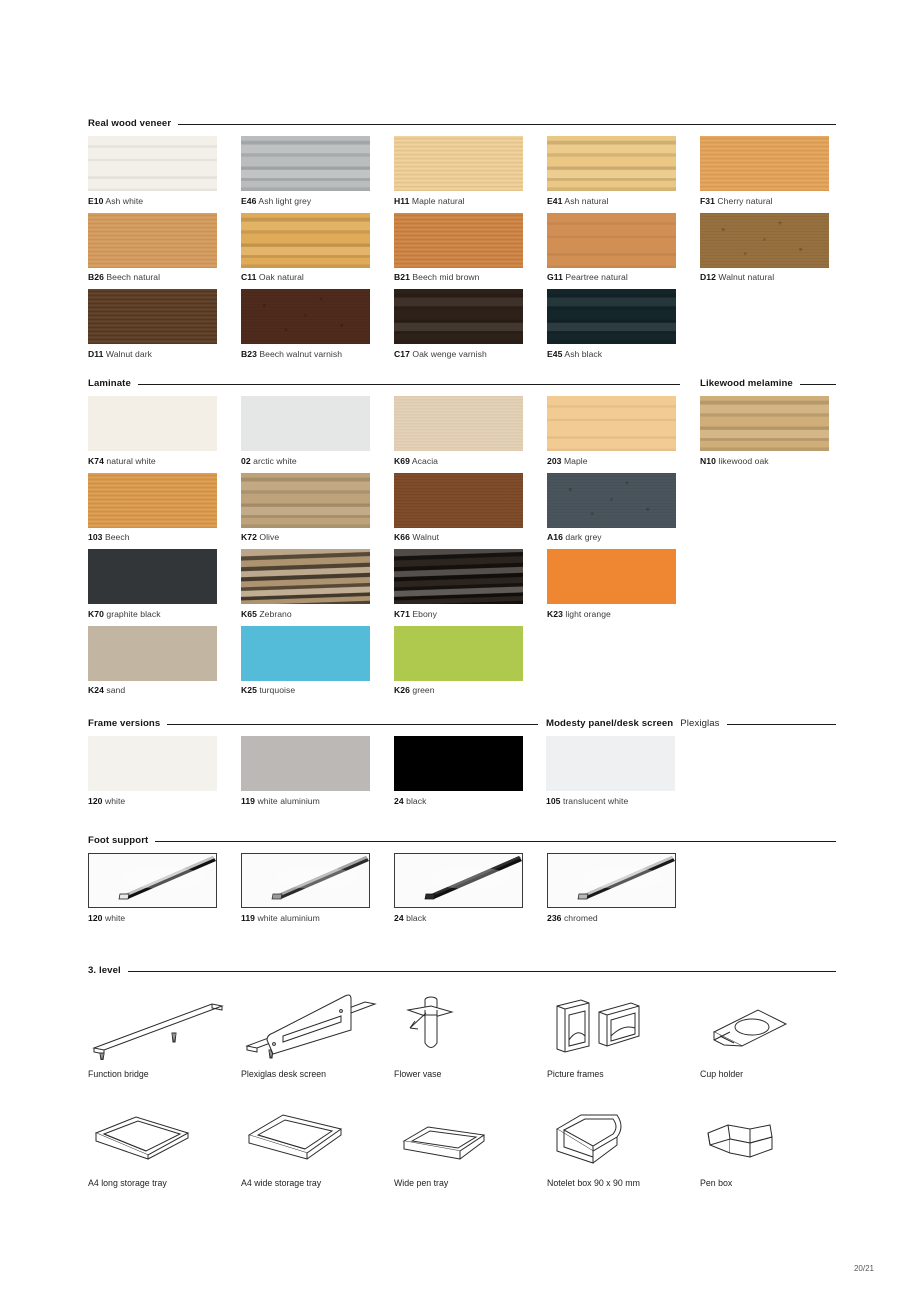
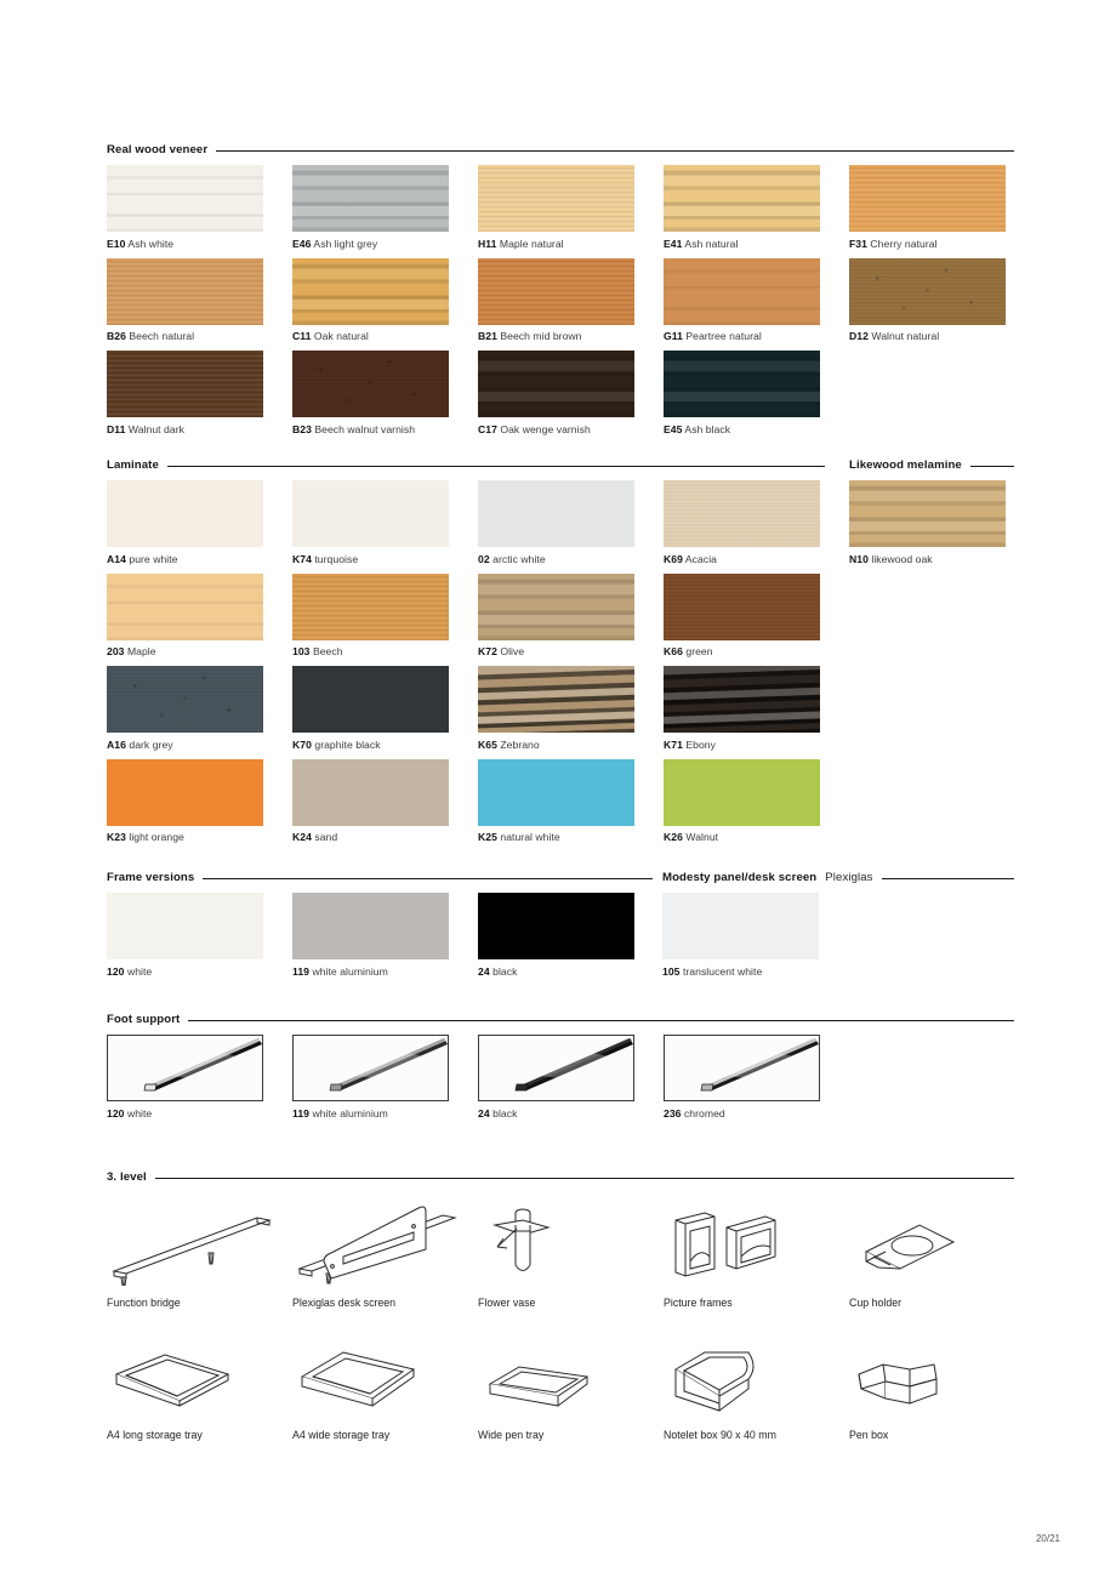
  Real wood veneer
  E10 Ash white
  E46 Ash light grey
  H11 Maple natural
  E41 Ash natural
  F31 Cherry natural
  B26 Beech natural
  C11 Oak natural
  B21 Beech mid brown
  G11 Peartree natural
  D12 Walnut natural
  D11 Walnut dark
  B23 Beech walnut varnish
  C17 Oak wenge varnish
  E45 Ash black
  Laminate
+ A14 pure white
- K74 natural white
+ K74 turquoise
  02 arctic white
  K69 Acacia
  203 Maple
  103 Beech
  K72 Olive
- K66 Walnut
+ K66 green
  A16 dark grey
  K70 graphite black
  K65 Zebrano
  K71 Ebony
  K23 light orange
  K24 sand
- K25 turquoise
+ K25 natural white
- K26 green
+ K26 Walnut
  Likewood melamine
  N10 likewood oak
  Frame versions
  120 white
  119 white aluminium
  24 black
  Modesty panel/desk screen
  Plexiglas
  105 translucent white
  Foot support
  120 white
  119 white aluminium
  24 black
  236 chromed
  3. level
  Function bridge
  Plexiglas desk screen
  Flower vase
  Picture frames
  Cup holder
  A4 long storage tray
  A4 wide storage tray
  Wide pen tray
- Notelet box 90 x 90 mm
+ Notelet box 90 x 40 mm
  Pen box
  20/21
